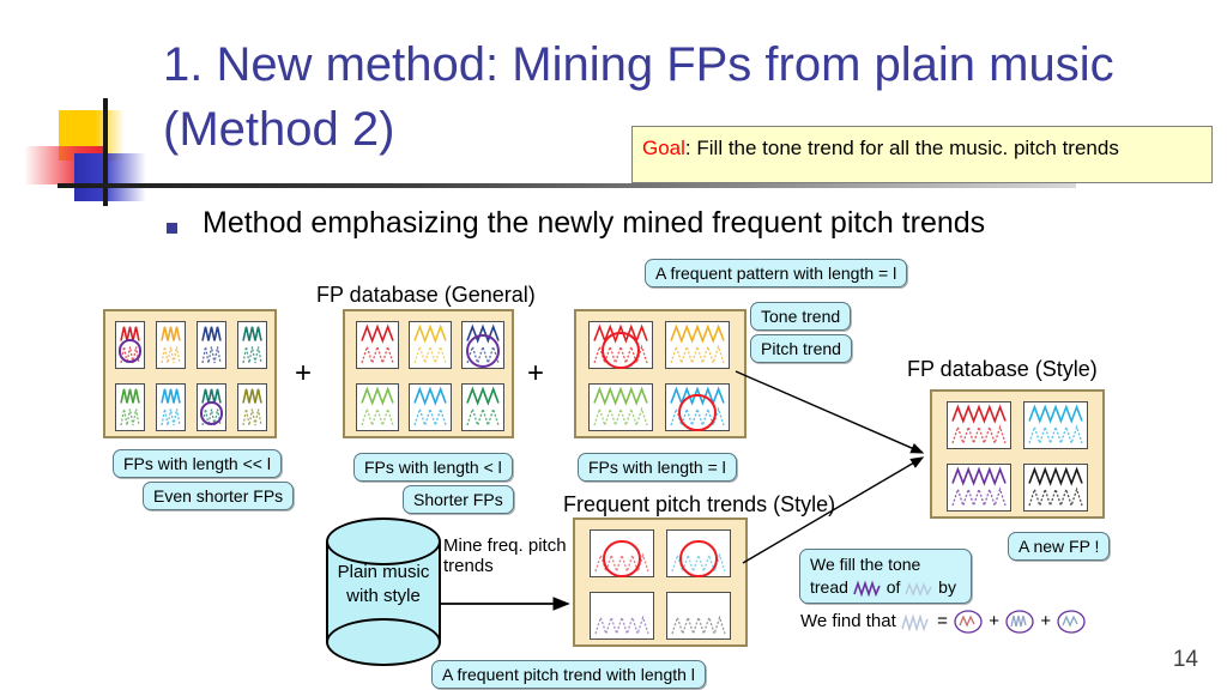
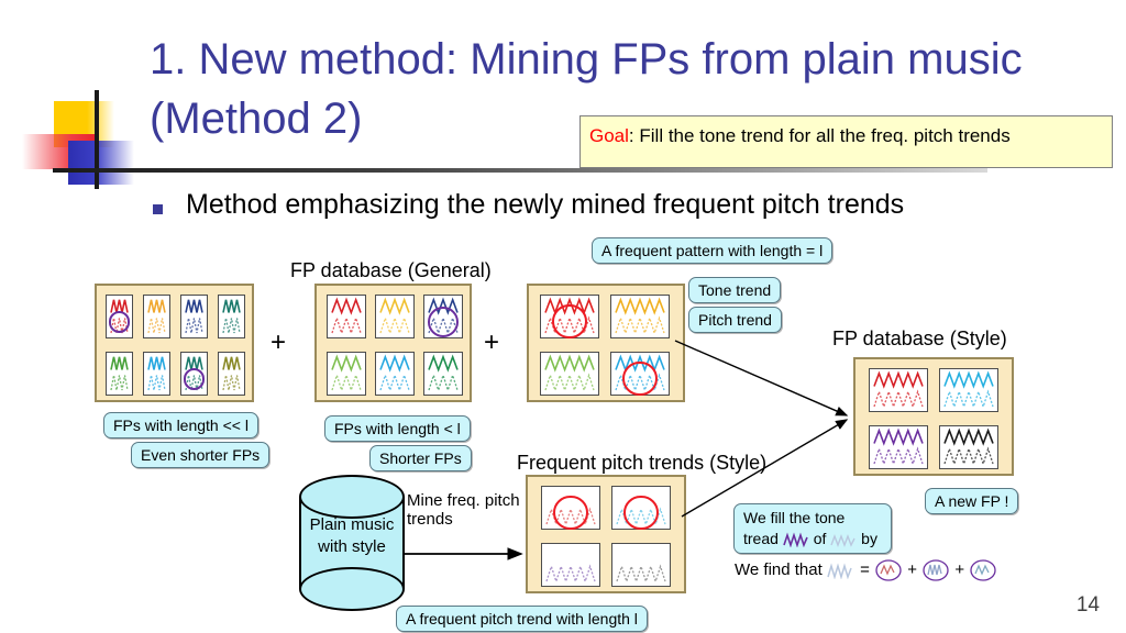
  1. New method: Mining FPs from plain music (Method 2)
- Goal: Fill the tone trend for all the music. pitch trends
+ Goal: Fill the tone trend for all the freq. pitch trends
  Method emphasizing the newly mined frequent pitch trends
  FP database (General)
  FP database (Style)
  Frequent pitch trends (Style)
  +
  +
  Mine freq. pitch
  trends
  Plain music
  with style
  A frequent pattern with length = l
  Tone trend
  Pitch trend
  FPs with length << l
  Even shorter FPs
  FPs with length < l
  Shorter FPs
- FPs with length = l
  A new FP !
  A frequent pitch trend with length l
  We fill the tone
  tread of by
  We find that = + +
  14
